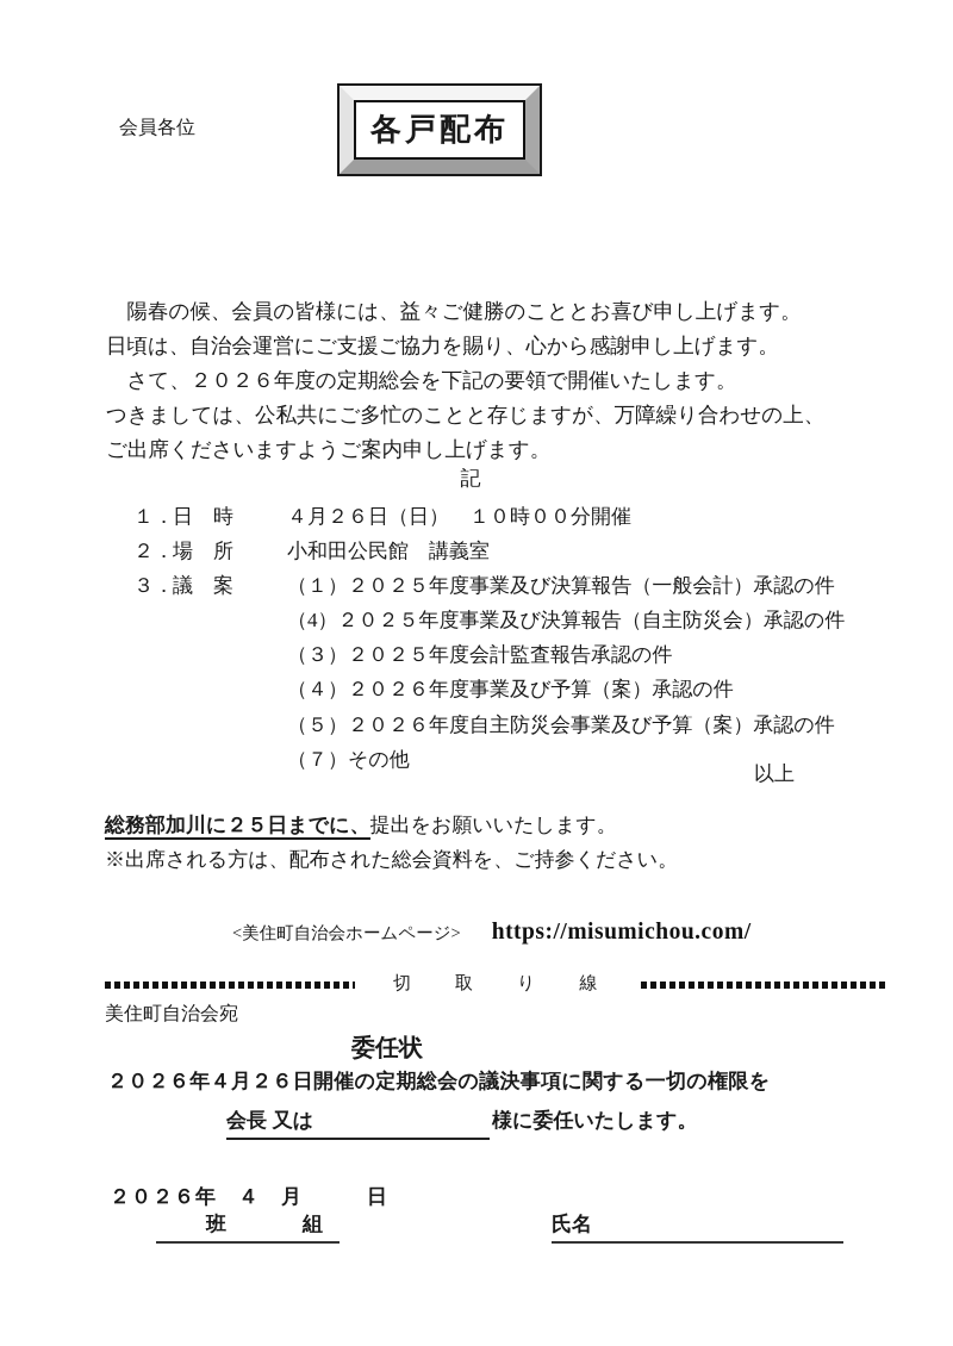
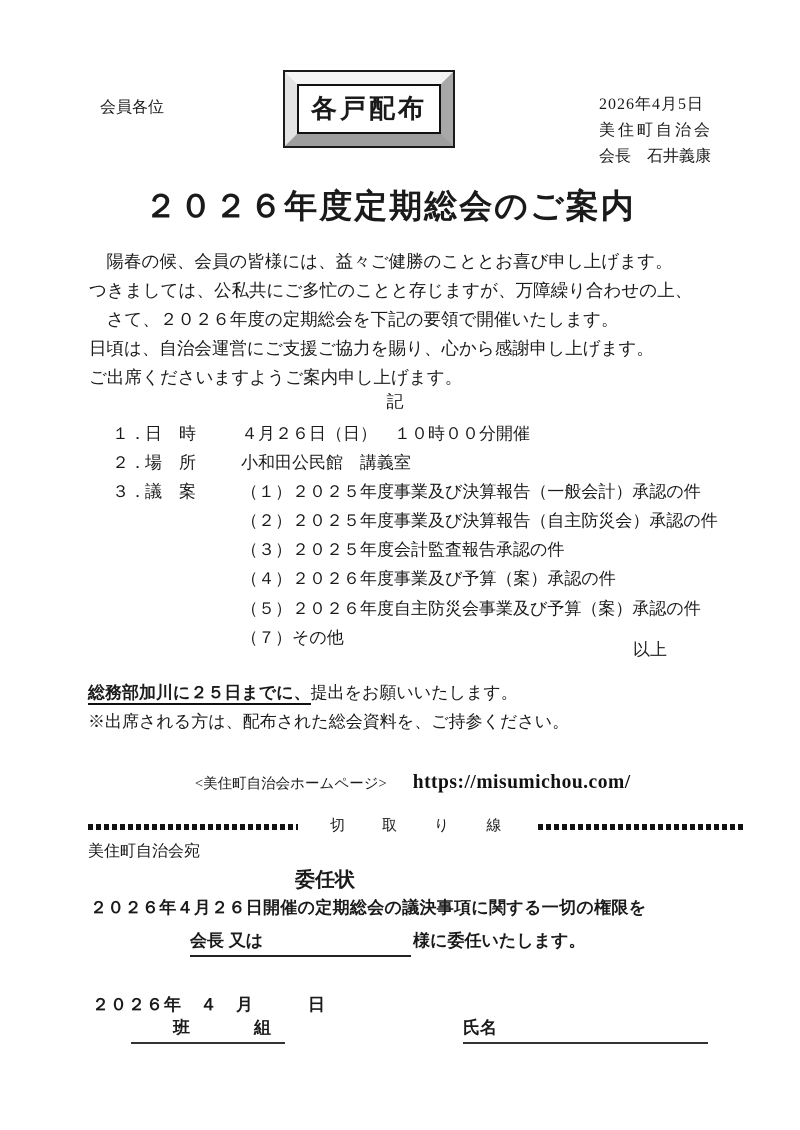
  会員各位
  各戸配布
+ 2026年4月5日
+ 美住町自治会
+ 会長 石井義康
+ ２０２６年度定期総会のご案内
  陽春の候、会員の皆様には、益々ご健勝のこととお喜び申し上げます。
- 日頃は、自治会運営にご支援ご協力を賜り、心から感謝申し上げます。
+ つきましては、公私共にご多忙のことと存じますが、万障繰り合わせの上、
  さて、２０２６年度の定期総会を下記の要領で開催いたします。
- つきましては、公私共にご多忙のことと存じますが、万障繰り合わせの上、
+ 日頃は、自治会運営にご支援ご協力を賜り、心から感謝申し上げます。
  ご出席くださいますようご案内申し上げます。
  記
  １．
  日 時
  ４月２６日（日） １０時００分開催
  ２．
  場 所
  小和田公民館 講義室
  ３．
  議 案
  （１）２０２５年度事業及び決算報告（一般会計）承認の件
- （4）２０２５年度事業及び決算報告（自主防災会）承認の件
+ （２）２０２５年度事業及び決算報告（自主防災会）承認の件
  （３）２０２５年度会計監査報告承認の件
  （４）２０２６年度事業及び予算（案）承認の件
  （５）２０２６年度自主防災会事業及び予算（案）承認の件
  （７）その他
  以上
  総務部加川に２５日までに、提出をお願いいたします。
  ※出席される方は、配布された総会資料を、ご持参ください。
  <美住町自治会ホームページ> https://misumichou.com/
  切 取 り 線
  美住町自治会宛
  委任状
  ２０２６年４月２６日開催の定期総会の議決事項に関する一切の権限を
  会長 又は 様に委任いたします。
  ２０２６年 ４ 月 日
  班
  組
  氏名
